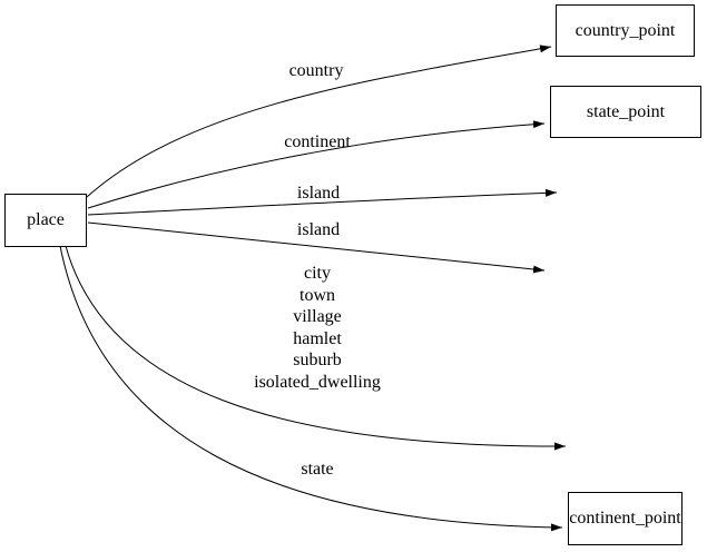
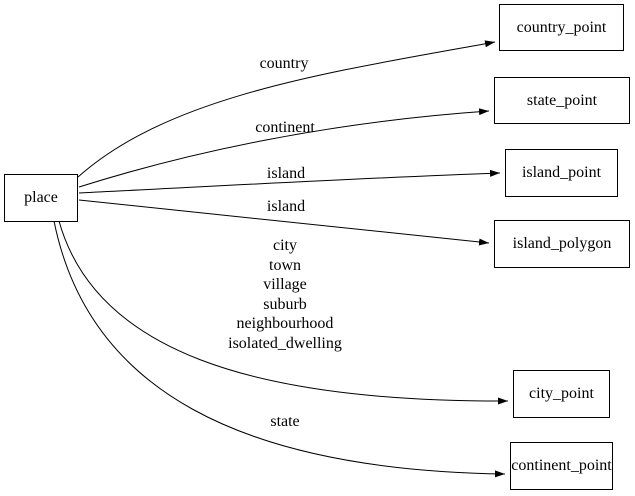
  place
  country_point
  state_point
+ island_point
+ island_polygon
+ city_point
  continent_point
  country
  continent
  island
  island
  city
  town
  village
- hamlet
  suburb
+ neighbourhood
  isolated_dwelling
  state
